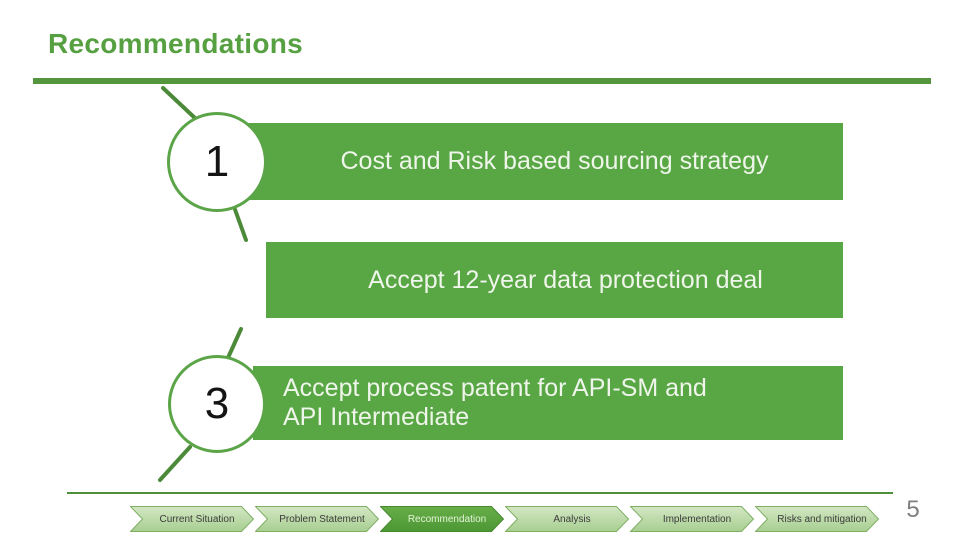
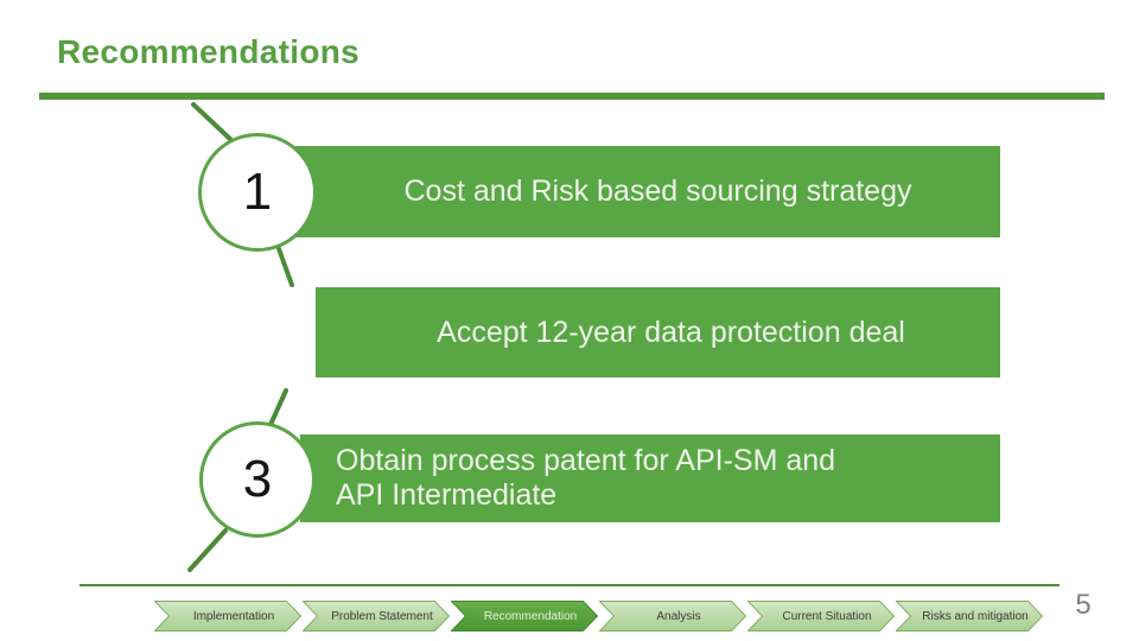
  Recommendations
  Cost and Risk based sourcing strategy
  Accept 12-year data protection deal
- Accept process patent for API-SM and API Intermediate
+ Obtain process patent for API-SM and API Intermediate
  1
  3
- Current Situation
+ Implementation
  Problem Statement
  Recommendation
  Analysis
- Implementation
+ Current Situation
  Risks and mitigation
  5
